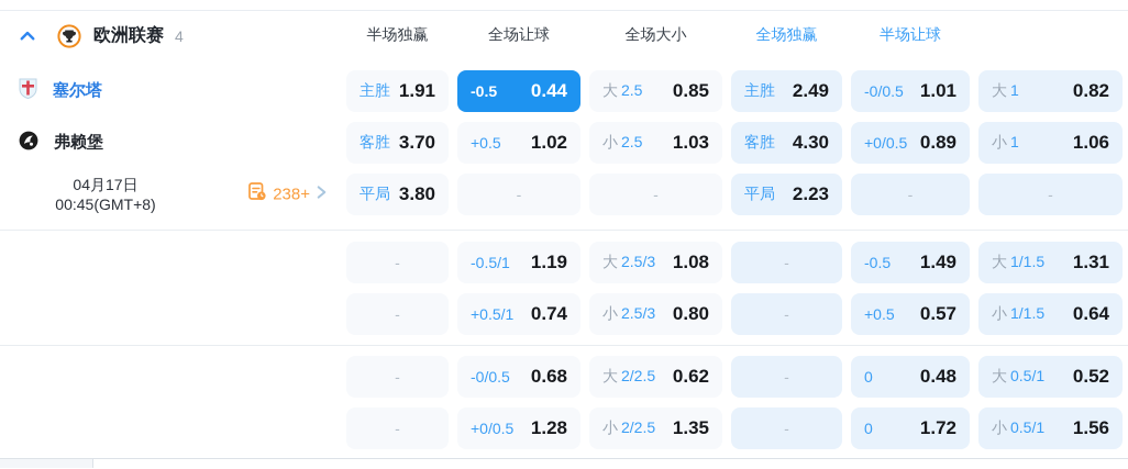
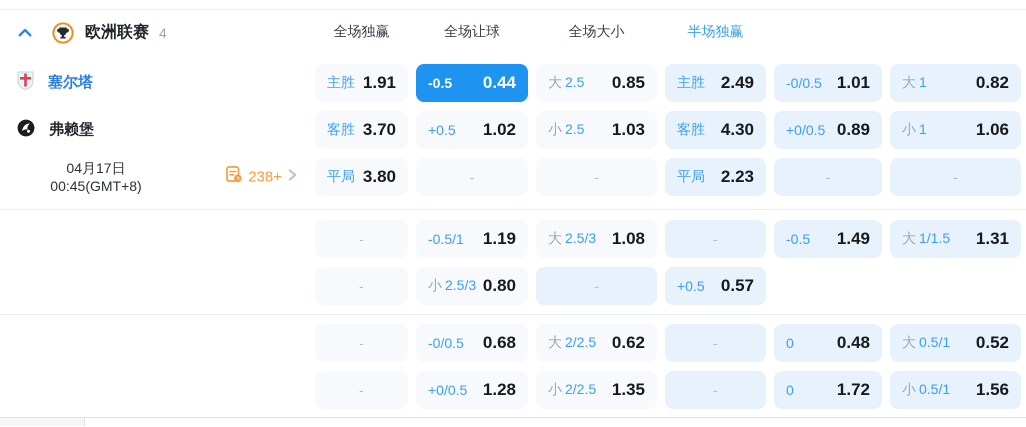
  欧洲联赛
  4
- 半场独赢
+ 全场独赢
  全场让球
  全场大小
- 全场独赢
+ 半场独赢
- 半场让球
  塞尔塔
  弗赖堡
  04月17日
  00:45(GMT+8)
  238+
  主胜
  1.91
  -0.5
  0.44
  大 2.5
  0.85
  主胜
  2.49
  -0/0.5
  1.01
  大 1
  0.82
  客胜
  3.70
  +0.5
  1.02
  小 2.5
  1.03
  客胜
  4.30
  +0/0.5
  0.89
  小 1
  1.06
  平局
  3.80
  -
  -
  平局
  2.23
  -
  -
  -
  -0.5/1
  1.19
  大 2.5/3
  1.08
  -
  -0.5
  1.49
  大 1/1.5
  1.31
  -
- +0.5/1
- 0.74
  小 2.5/3
  0.80
  -
  +0.5
  0.57
- 小 1/1.5
- 0.64
  -
  -0/0.5
  0.68
  大 2/2.5
  0.62
  -
  0
  0.48
  大 0.5/1
  0.52
  -
  +0/0.5
  1.28
  小 2/2.5
  1.35
  -
  0
  1.72
  小 0.5/1
  1.56
